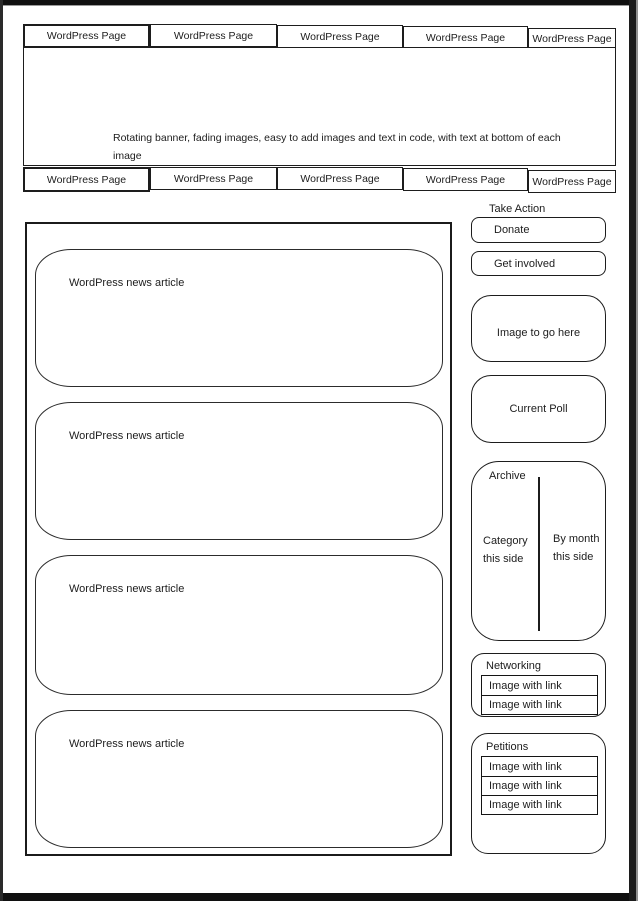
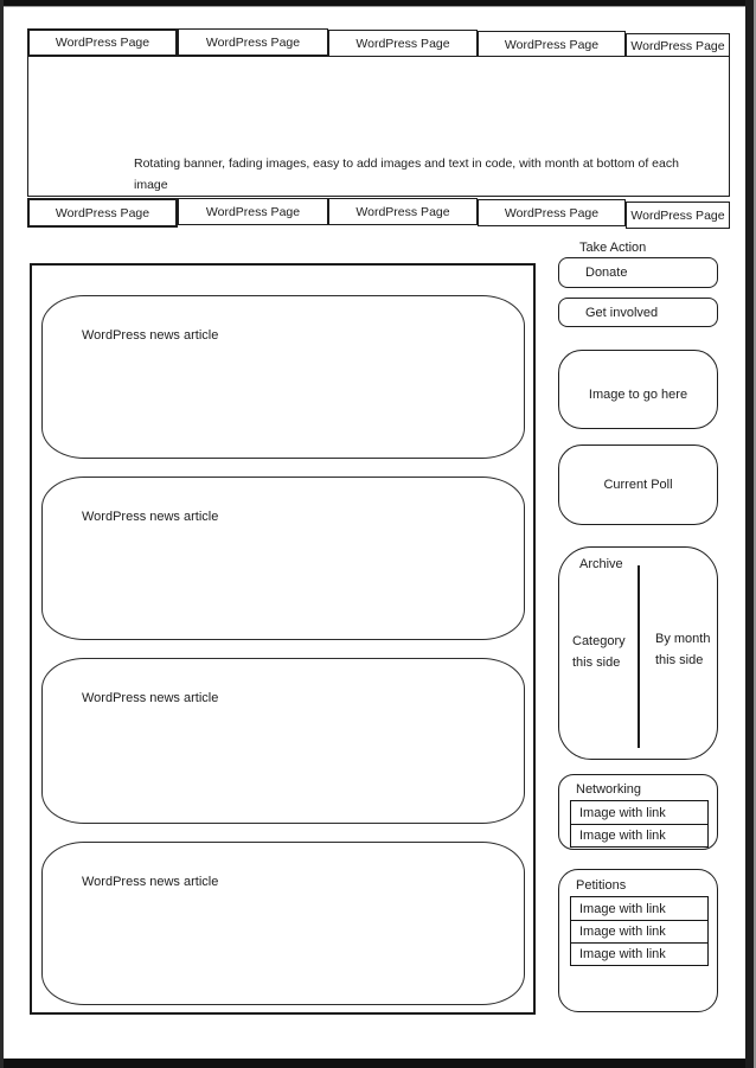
  WordPress Page
  WordPress Page
  WordPress Page
  WordPress Page
  WordPress Page
- Rotating banner, fading images, easy to add images and text in code, with text at bottom of each image
+ Rotating banner, fading images, easy to add images and text in code, with month at bottom of each image
  WordPress Page
  WordPress Page
  WordPress Page
  WordPress Page
  WordPress Page
  WordPress news article
  WordPress news article
  WordPress news article
  WordPress news article
  Take Action
  Donate
  Get involved
  Image to go here
  Current Poll
  Archive
  Category this side
  By month this side
  Networking
  Image with link
  Image with link
  Petitions
  Image with link
  Image with link
  Image with link
